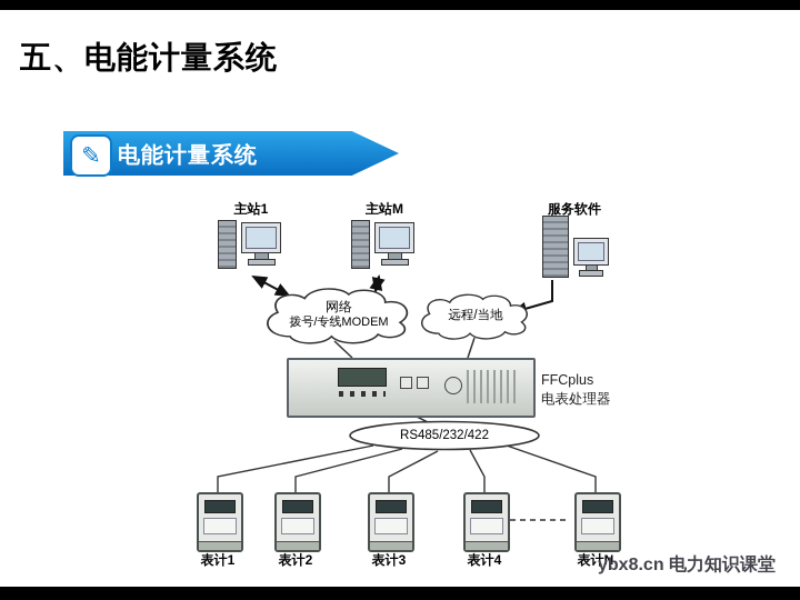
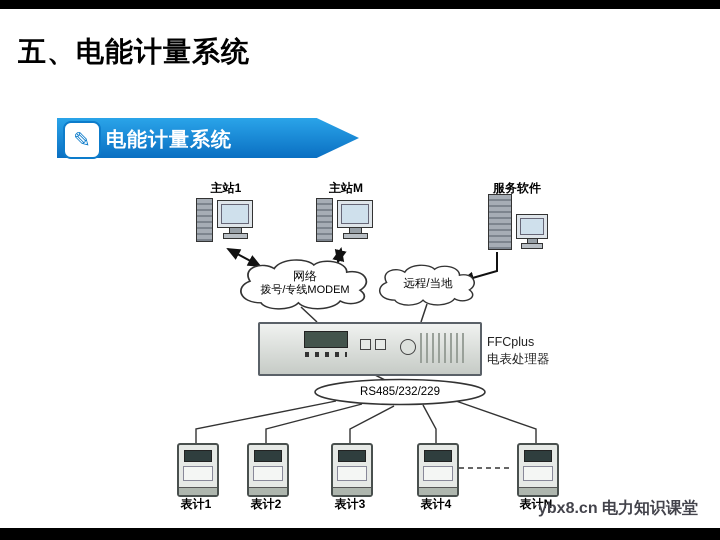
  五、电能计量系统
  ✎
  电能计量系统
  主站1
  主站M
  服务软件
  网络
  拨号/专线MODEM
  远程/当地
  FFCplus
  电表处理器
- RS485/232/422
+ RS485/232/229
  表计1
  表计2
  表计3
  表计4
  表计N
  ybx8.cn 电力知识课堂
